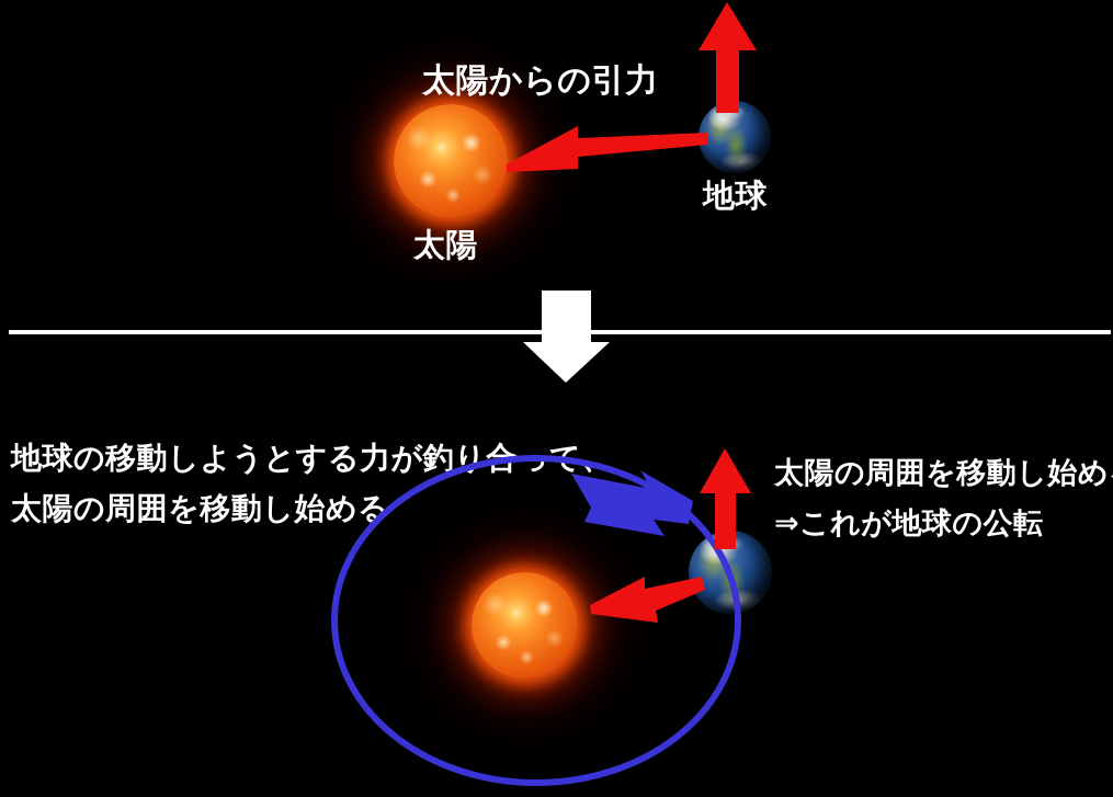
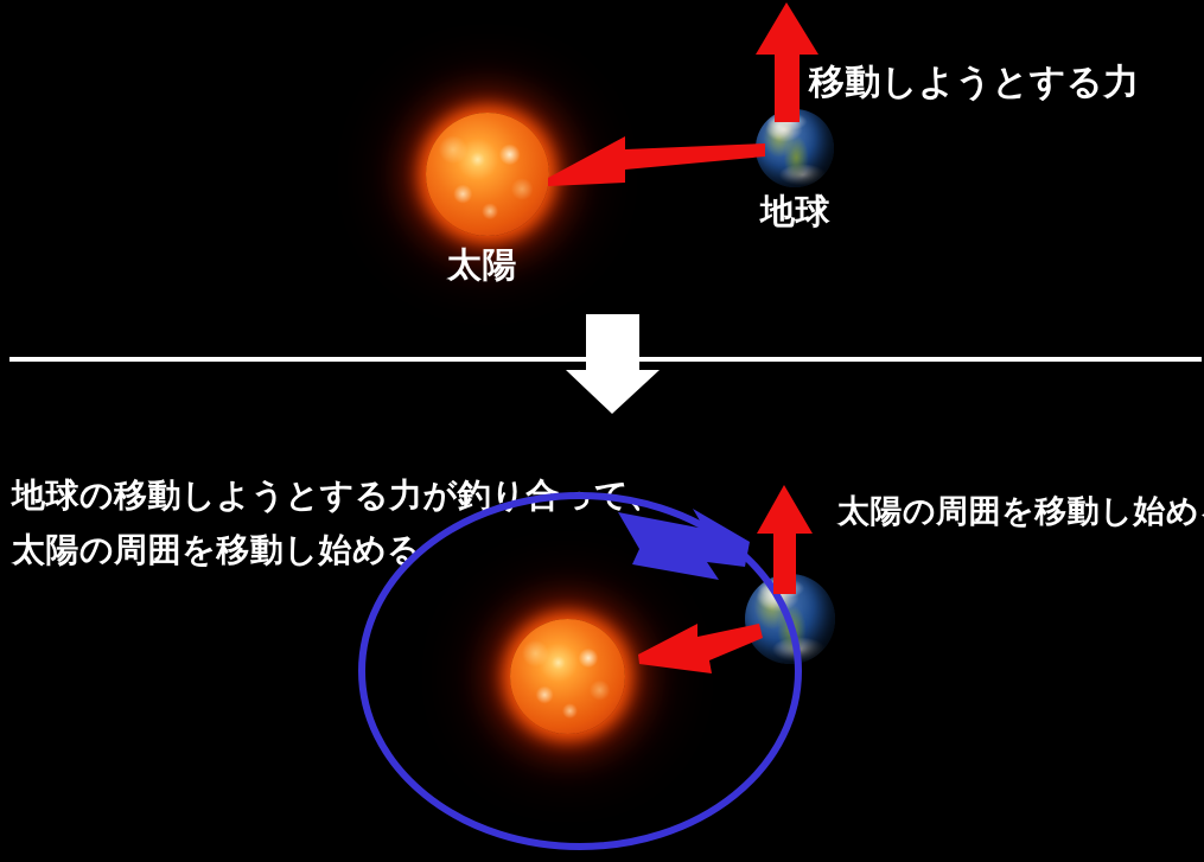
- 太陽からの引力
  太陽
  地球
+ 移動しようとする力
  地球の移動しようとする力が釣り、
  太陽の周囲を移動し始める
  太陽の周囲を移動し始め
- ⇒これが地球の公転
